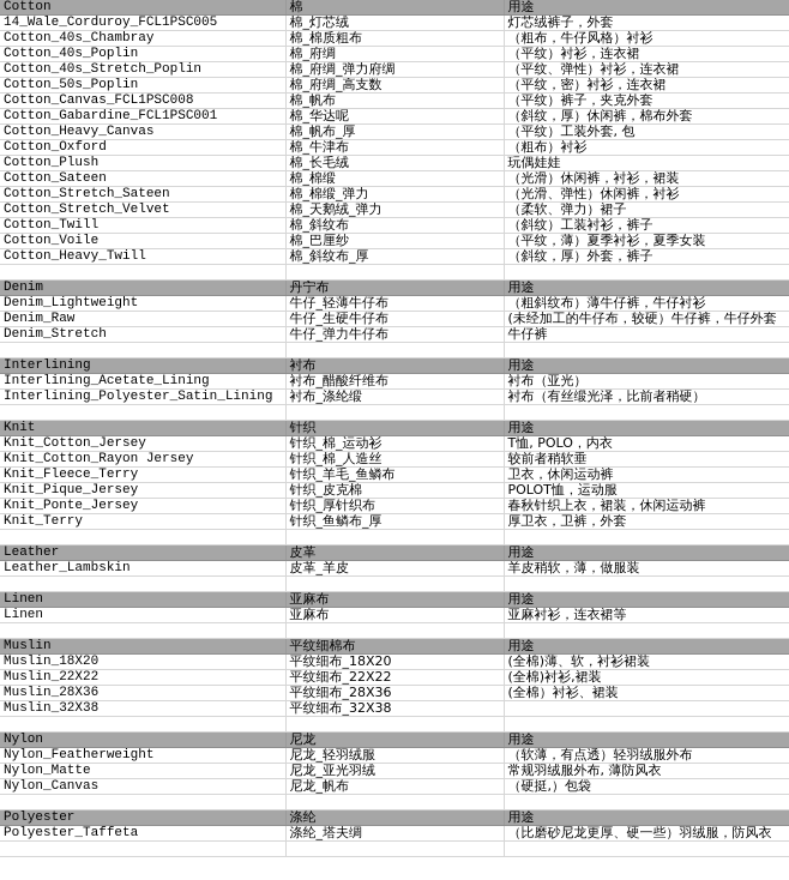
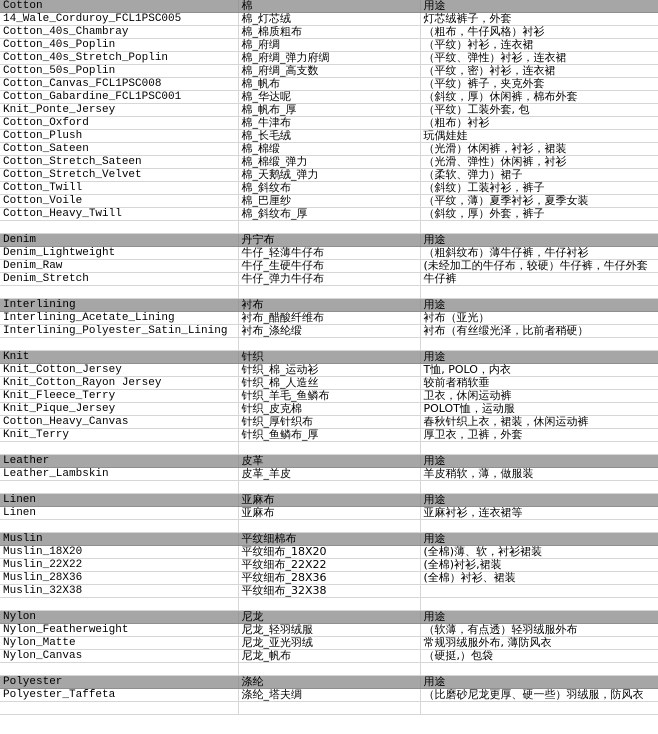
  Cotton	棉	用途
  14_Wale_Corduroy_FCL1PSC005	棉_灯芯绒	灯芯绒裤子，外套
  Cotton_40s_Chambray	棉_棉质粗布	（粗布，牛仔风格）衬衫
  Cotton_40s_Poplin	棉_府绸	（平纹）衬衫，连衣裙
  Cotton_40s_Stretch_Poplin	棉_府绸_弹力府绸	（平纹、弹性）衬衫，连衣裙
  Cotton_50s_Poplin	棉_府绸_高支数	（平纹，密）衬衫，连衣裙
  Cotton_Canvas_FCL1PSC008	棉_帆布	（平纹）裤子，夹克外套
  Cotton_Gabardine_FCL1PSC001	棉_华达呢	（斜纹，厚）休闲裤，棉布外套
- Cotton_Heavy_Canvas	棉_帆布_厚	（平纹）工装外套, 包
+ Knit_Ponte_Jersey	棉_帆布_厚	（平纹）工装外套, 包
  Cotton_Oxford	棉_牛津布	（粗布）衬衫
  Cotton_Plush	棉_长毛绒	玩偶娃娃
  Cotton_Sateen	棉_棉缎	（光滑）休闲裤，衬衫，裙装
  Cotton_Stretch_Sateen	棉_棉缎_弹力	（光滑、弹性）休闲裤，衬衫
  Cotton_Stretch_Velvet	棉_天鹅绒_弹力	（柔软、弹力）裙子
  Cotton_Twill	棉_斜纹布	（斜纹）工装衬衫，裤子
  Cotton_Voile	棉_巴厘纱	（平纹，薄）夏季衬衫，夏季女装
  Cotton_Heavy_Twill	棉_斜纹布_厚	（斜纹，厚）外套，裤子
  Denim	丹宁布	用途
  Denim_Lightweight	牛仔_轻薄牛仔布	（粗斜纹布）薄牛仔裤，牛仔衬衫
  Denim_Raw	牛仔_生硬牛仔布	(未经加工的牛仔布，较硬）牛仔裤，牛仔外套
  Denim_Stretch	牛仔_弹力牛仔布	牛仔裤
  Interlining	衬布	用途
  Interlining_Acetate_Lining	衬布_醋酸纤维布	衬布（亚光）
  Interlining_Polyester_Satin_Lining	衬布_涤纶缎	衬布（有丝缎光泽，比前者稍硬）
  Knit	针织	用途
  Knit_Cotton_Jersey	针织_棉_运动衫	T恤, POLO，内衣
  Knit_Cotton_Rayon Jersey	针织_棉_人造丝	较前者稍软垂
  Knit_Fleece_Terry	针织_羊毛_鱼鳞布	卫衣，休闲运动裤
  Knit_Pique_Jersey	针织_皮克棉	POLOT恤，运动服
- Knit_Ponte_Jersey	针织_厚针织布	春秋针织上衣，裙装，休闲运动裤
+ Cotton_Heavy_Canvas	针织_厚针织布	春秋针织上衣，裙装，休闲运动裤
  Knit_Terry	针织_鱼鳞布_厚	厚卫衣，卫裤，外套
  Leather	皮革	用途
  Leather_Lambskin	皮革_羊皮	羊皮稍软，薄，做服装
  Linen	亚麻布	用途
  Linen	亚麻布	亚麻衬衫，连衣裙等
  Muslin	平纹细棉布	用途
  Muslin_18X20	平纹细布_18X20	(全棉)薄、软，衬衫裙装
  Muslin_22X22	平纹细布_22X22	(全棉)衬衫,裙装
  Muslin_28X36	平纹细布_28X36	(全棉）衬衫、裙装
  Muslin_32X38	平纹细布_32X38
  Nylon	尼龙	用途
  Nylon_Featherweight	尼龙_轻羽绒服	（软薄，有点透）轻羽绒服外布
  Nylon_Matte	尼龙_亚光羽绒	常规羽绒服外布, 薄防风衣
  Nylon_Canvas	尼龙_帆布	（硬挺,）包袋
  Polyester	涤纶	用途
  Polyester_Taffeta	涤纶_塔夫绸	（比磨砂尼龙更厚、硬一些）羽绒服，防风衣
